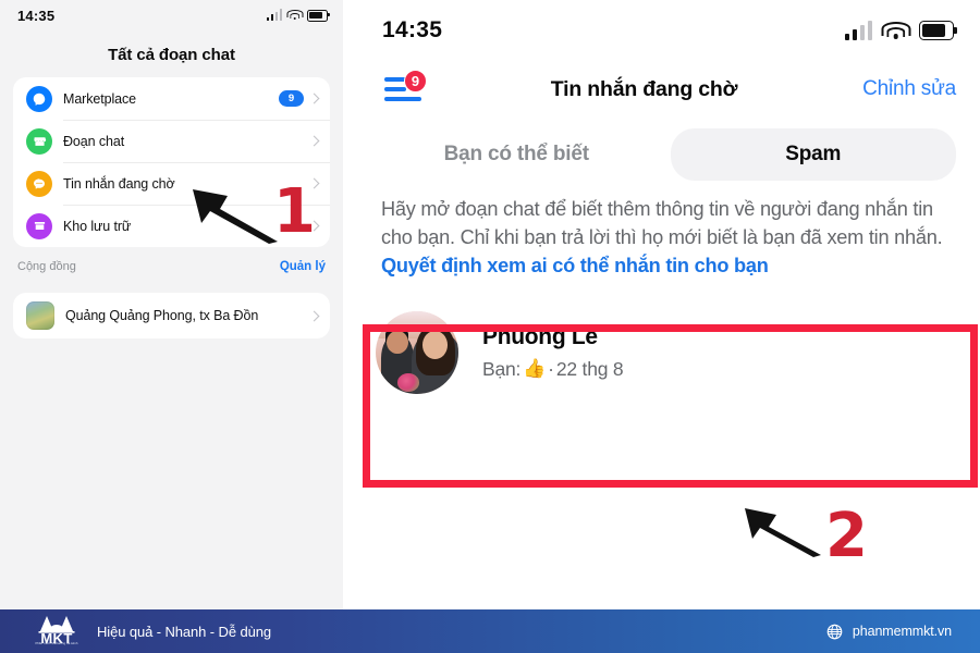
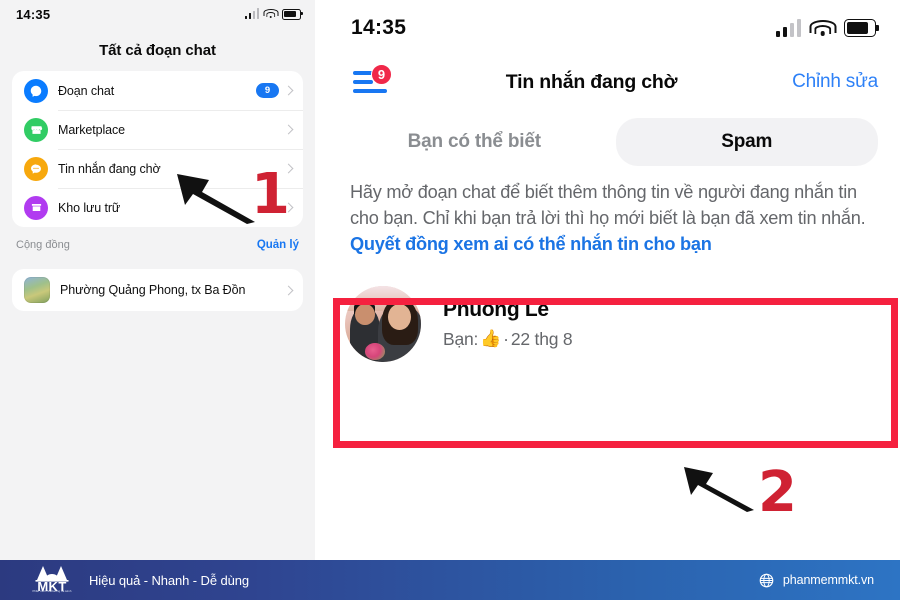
  14:35
  Tất cả đoạn chat
- Marketplace
+ Đoạn chat
  9
- Đoạn chat
+ Marketplace
  Tin nhắn đang chờ
  Kho lưu trữ
  Cộng đồng
  Quản lý
- Quảng Quảng Phong, tx Ba Đồn
+ Phường Quảng Phong, tx Ba Đồn
  14:35
  9
  Tin nhắn đang chờ
  Chỉnh sửa
  Bạn có thể biết
  Spam
- Hãy mở đoạn chat để biết thêm thông tin về người đang nhắn tin cho bạn. Chỉ khi bạn trả lời thì họ mới biết là bạn đã xem tin nhắn. Quyết định xem ai có thể nhắn tin cho bạn
+ Hãy mở đoạn chat để biết thêm thông tin về người đang nhắn tin cho bạn. Chỉ khi bạn trả lời thì họ mới biết là bạn đã xem tin nhắn. Quyết đồng xem ai có thể nhắn tin cho bạn
  Phuong Le
  Bạn:
  👍
  ·
  22 thg 8
  1
  2
  MKT
  Hiệu quả - Nhanh - Dễ dùng
  phanmemmkt.vn
